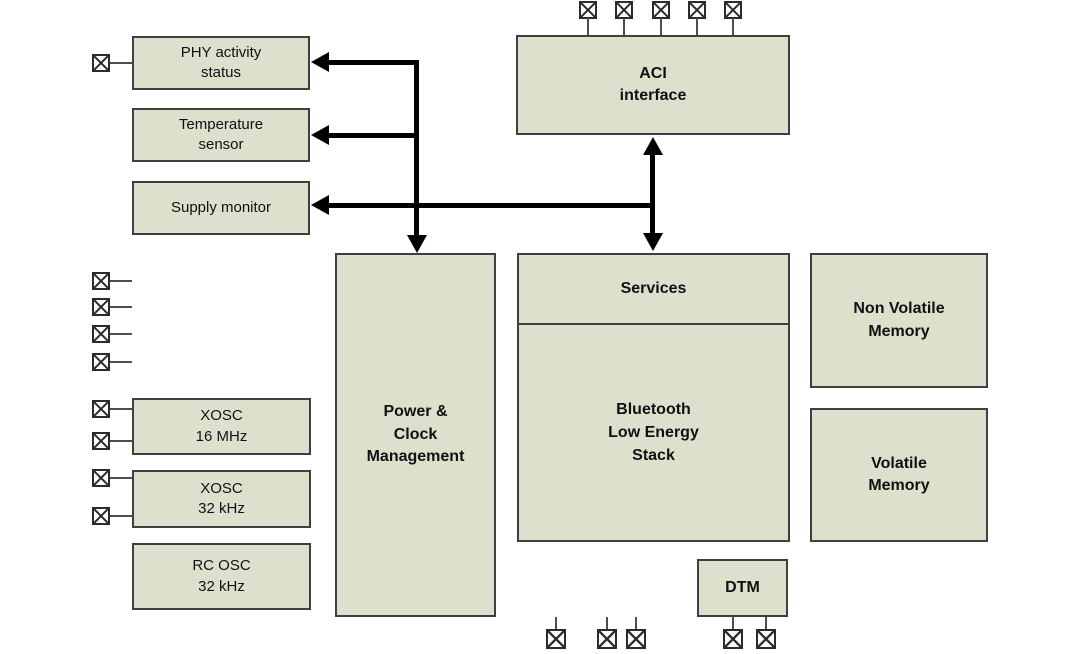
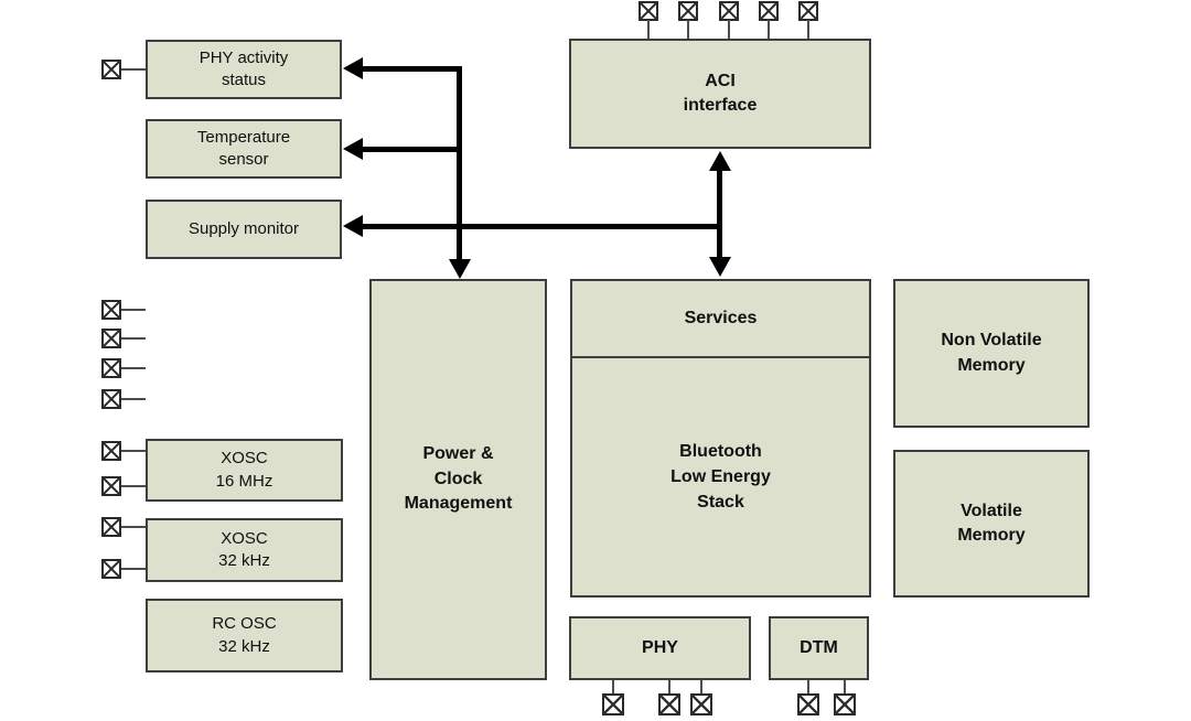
  PHY activity
  status
  Temperature
  sensor
  Supply monitor
  XOSC
  16 MHz
  XOSC
  32 kHz
  RC OSC
  32 kHz
  Power &
  Clock
  Management
  ACI
  interface
  Services
  Bluetooth
  Low Energy
  Stack
  Non Volatile
  Memory
  Volatile
  Memory
+ PHY
  DTM
